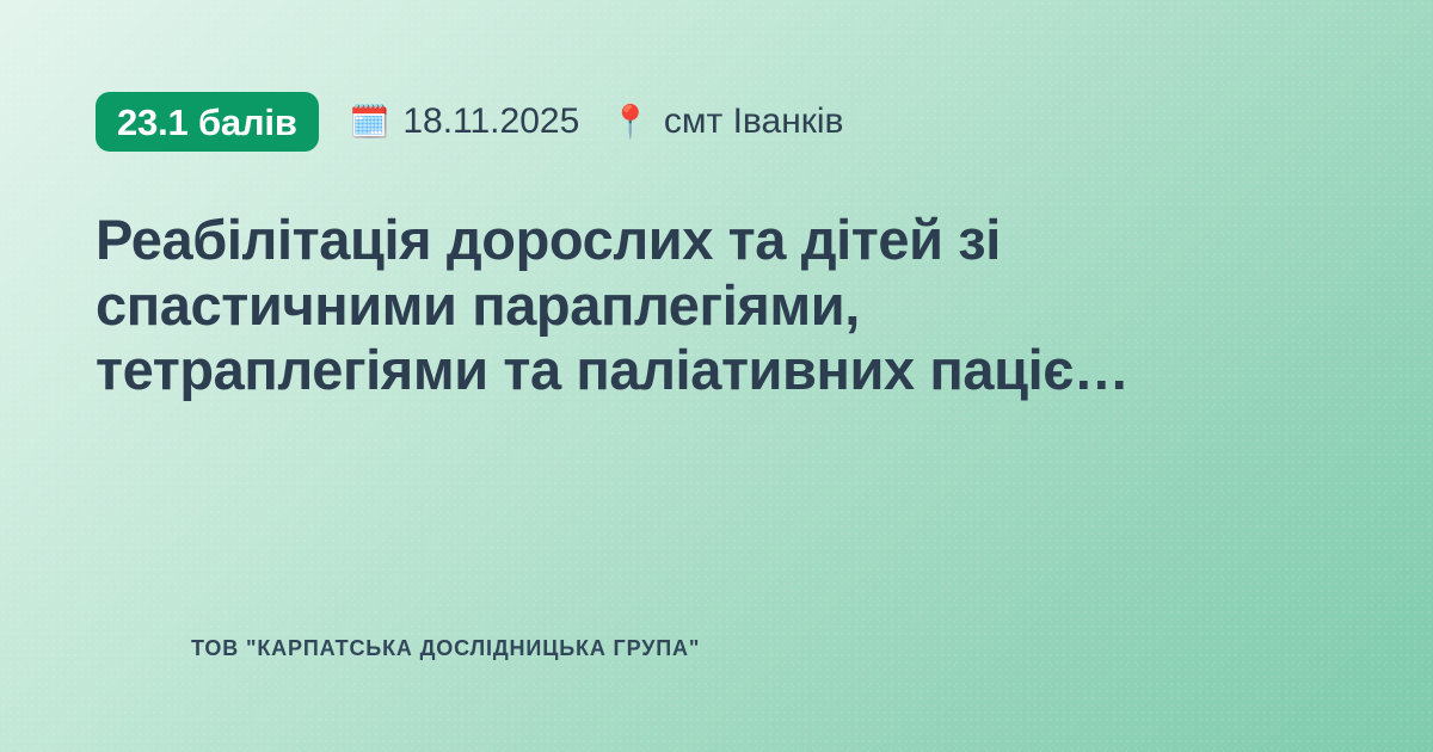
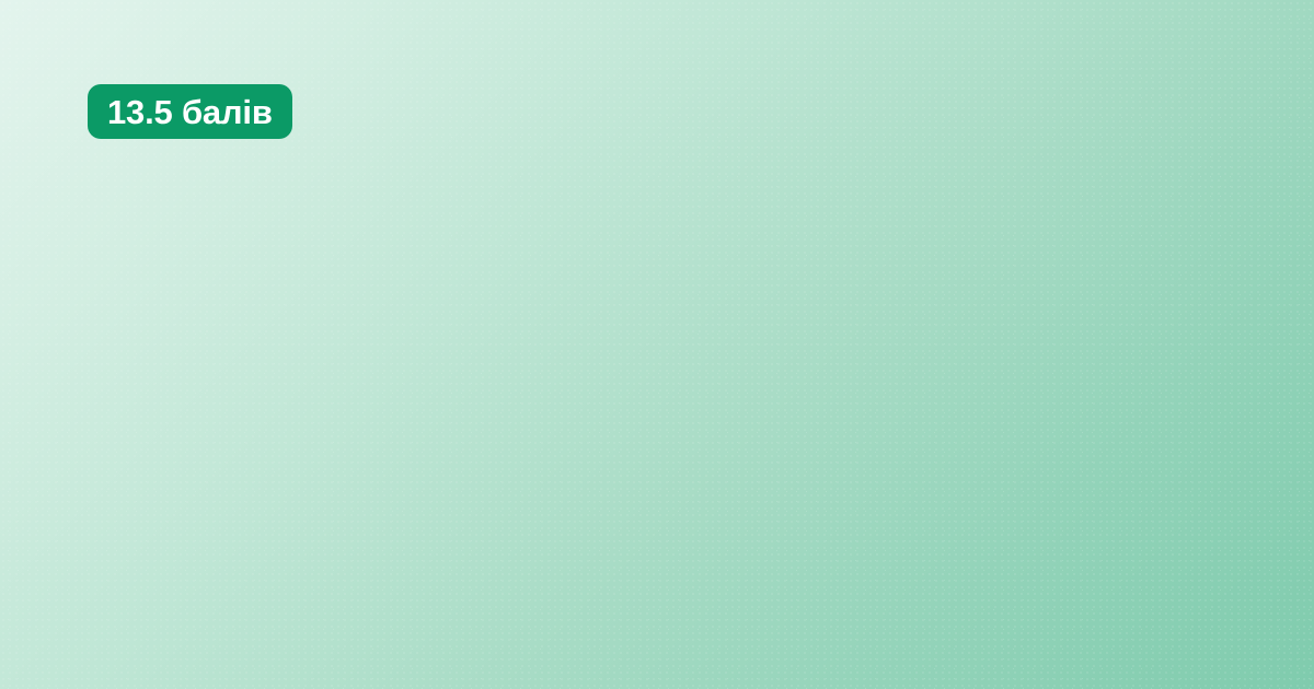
- 23.1 балів
+ 13.5 балів
- 🗓️
- 18.11.2025
- 📍
- смт Іванків
- Реабілітація дорослих та дітей зі
- спастичними параплегіями,
- тетраплегіями та паліативних пацiє…
- ТОВ "КАРПАТСЬКА ДОСЛІДНИЦЬКА ГРУПА"
